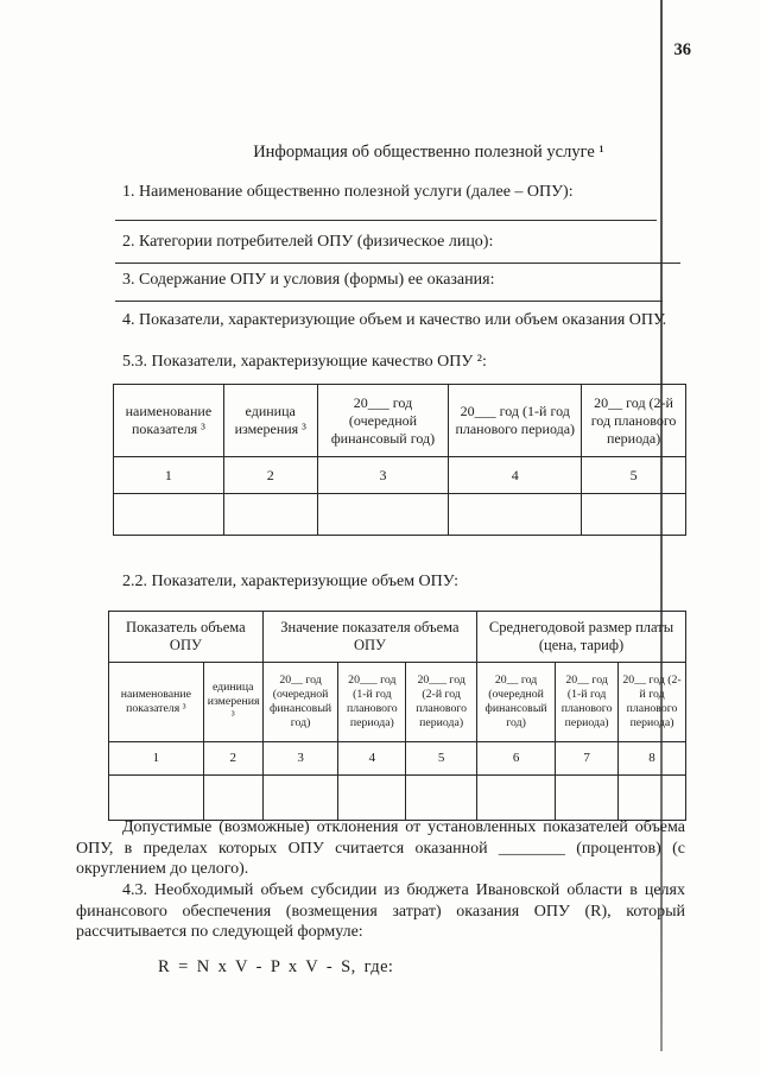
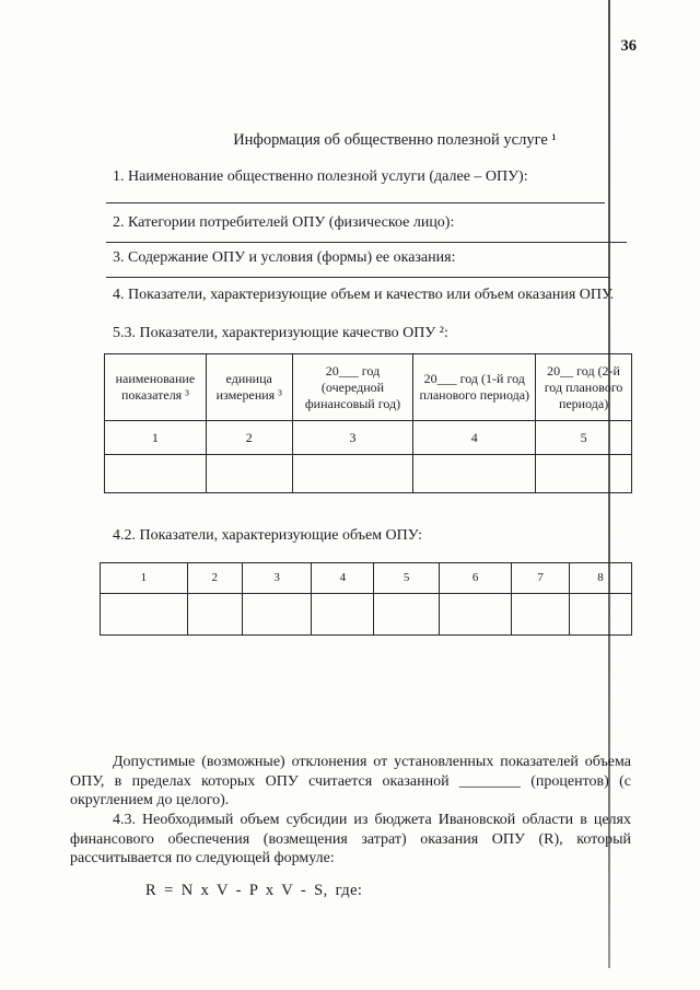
  36
  Информация об общественно полезной услуге ¹
  1. Наименование общественно полезной услуги (далее – ОПУ):
  2. Категории потребителей ОПУ (физическое лицо):
  3. Содержание ОПУ и условия (формы) ее оказания:
  4. Показатели, характеризующие объем и качество или объем оказания ОПУ.
  5.3. Показатели, характеризующие качество ОПУ ²:
  наименование показателя ³	единица измерения ³	20___ год (очередной финансовый год)	20___ год (1-й год планового периода)	20__ год (2-й год планового периода)
  1	2	3	4	5
- 2.2. Показатели, характеризующие объем ОПУ:
+ 4.2. Показатели, характеризующие объем ОПУ:
- Показатель объема ОПУ	Значение показателя объема ОПУ	Среднегодовой размер платы (цена, тариф)
- наименование показателя ³	единица измерения ³	20__ год (очередной финансовый год)	20___ год (1-й год планового периода)	20___ год (2-й год планового периода)	20__ год (очередной финансовый год)	20__ год (1-й год планового периода)	20__ год (2-й год планового периода)
  1	2	3	4	5	6	7	8
  Допустимые (возможные) отклонения от установленных показателей объема ОПУ, в пределах которых ОПУ считается оказанной ________ (процентов) (с округлением до целого).
  4.3. Необходимый объем субсидии из бюджета Ивановской области в целях финансового обеспечения (возмещения затрат) оказания ОПУ (R), который рассчитывается по следующей формуле:
  R = N x V - P x V - S, где:
